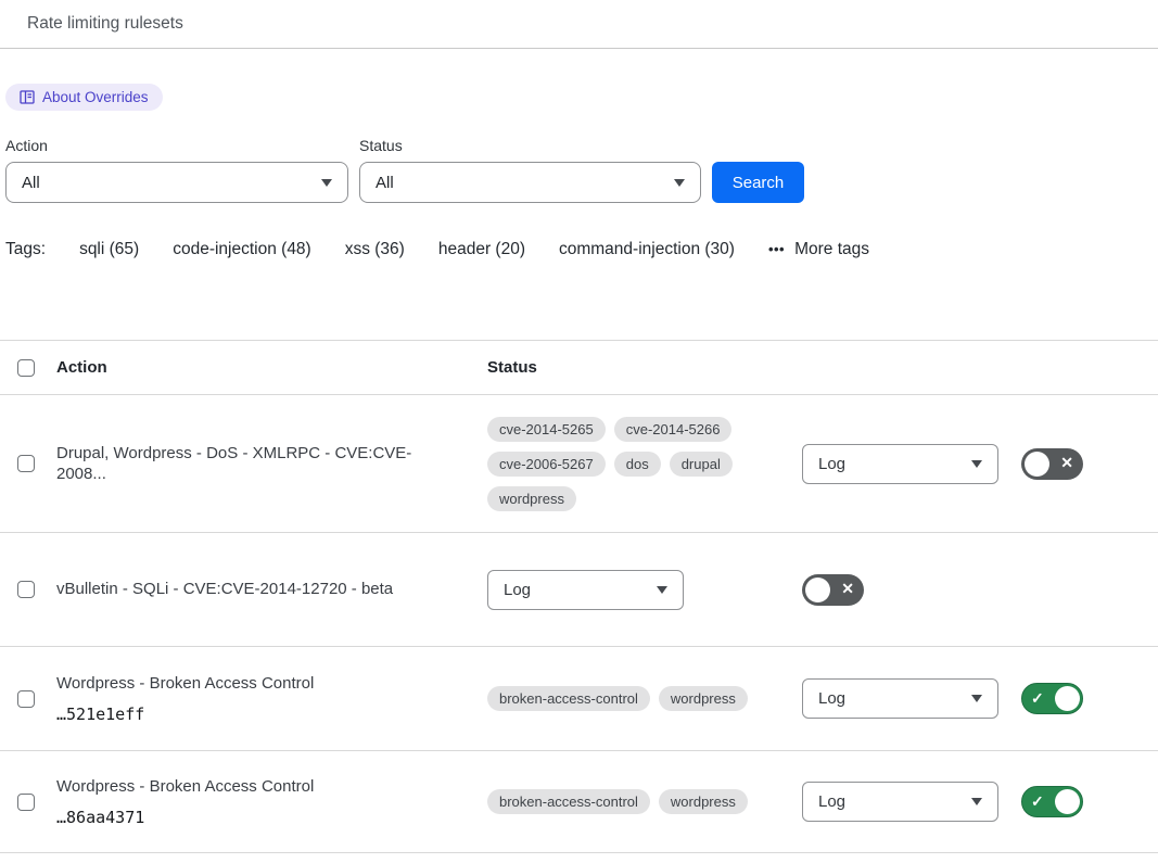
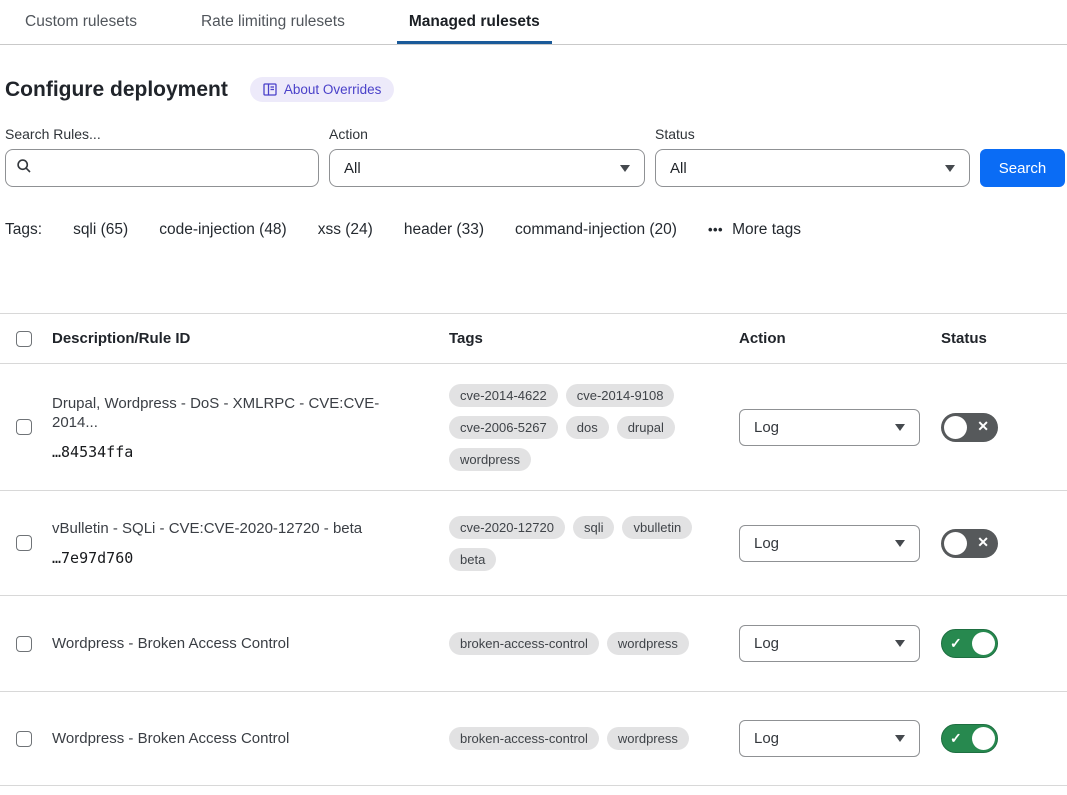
+ Custom rulesets
  Rate limiting rulesets
+ Managed rulesets
+ Configure deployment
  About Overrides
+ Search Rules...
  Action
  All
  Status
  All
  Search
  Tags:
  sqli (65)
  code-injection (48)
- xss (36)
+ xss (24)
- header (20)
+ header (33)
- command-injection (30)
+ command-injection (20)
  More tags
+ Description/Rule ID
+ Tags
  Action
  Status
- Drupal, Wordpress - DoS - XMLRPC - CVE:CVE-2008...
+ Drupal, Wordpress - DoS - XMLRPC - CVE:CVE-2014...
+ …84534ffa
- cve-2014-5265
+ cve-2014-4622
- cve-2014-5266
+ cve-2014-9108
  cve-2006-5267
  dos
  drupal
  wordpress
  Log
- vBulletin - SQLi - CVE:CVE-2014-12720 - beta
+ vBulletin - SQLi - CVE:CVE-2020-12720 - beta
+ …7e97d760
+ cve-2020-12720
+ sqli
+ vbulletin
+ beta
  Log
  Wordpress - Broken Access Control
- …521e1eff
  broken-access-control
  wordpress
  Log
  Wordpress - Broken Access Control
- …86aa4371
  broken-access-control
  wordpress
  Log
